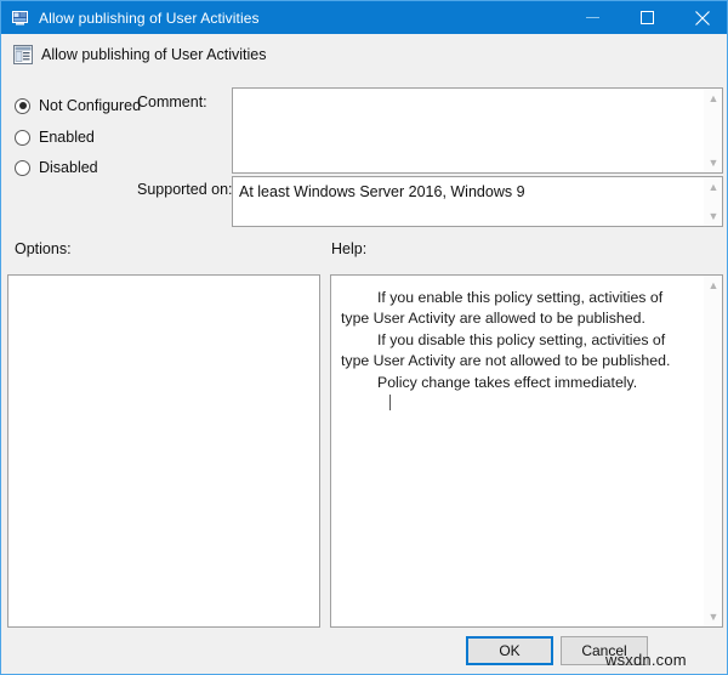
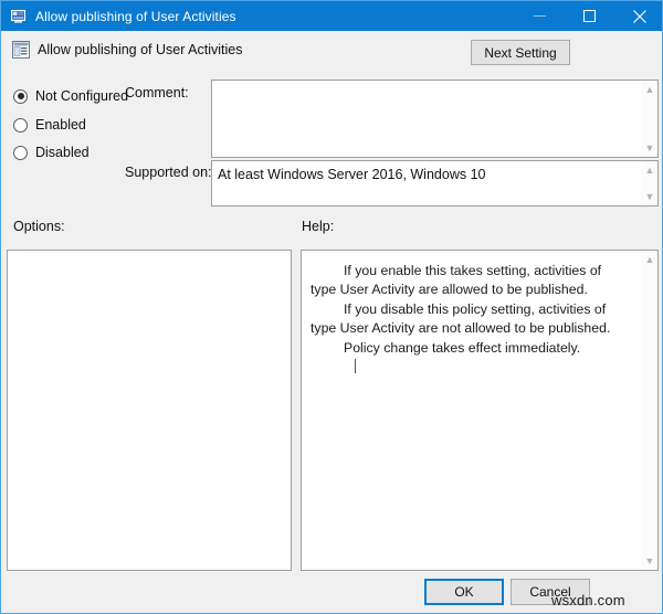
  Allow publishing of User Activities
  Allow publishing of User Activities
+ Next Setting
  Not Configured
  Enabled
  Disabled
  Comment:
  ▲
  ▼
  Supported on:
- At least Windows Server 2016, Windows 9
+ At least Windows Server 2016, Windows 10
  ▲
  ▼
  Options:
  Help:
- If you enable this policy setting, activities of type User Activity are allowed to be published.
+ If you enable this takes setting, activities of type User Activity are allowed to be published.
  If you disable this policy setting, activities of type User Activity are not allowed to be published.
  Policy change takes effect immediately.
  ▲
  ▼
  OK
  Cancel
  wsxdn.com
